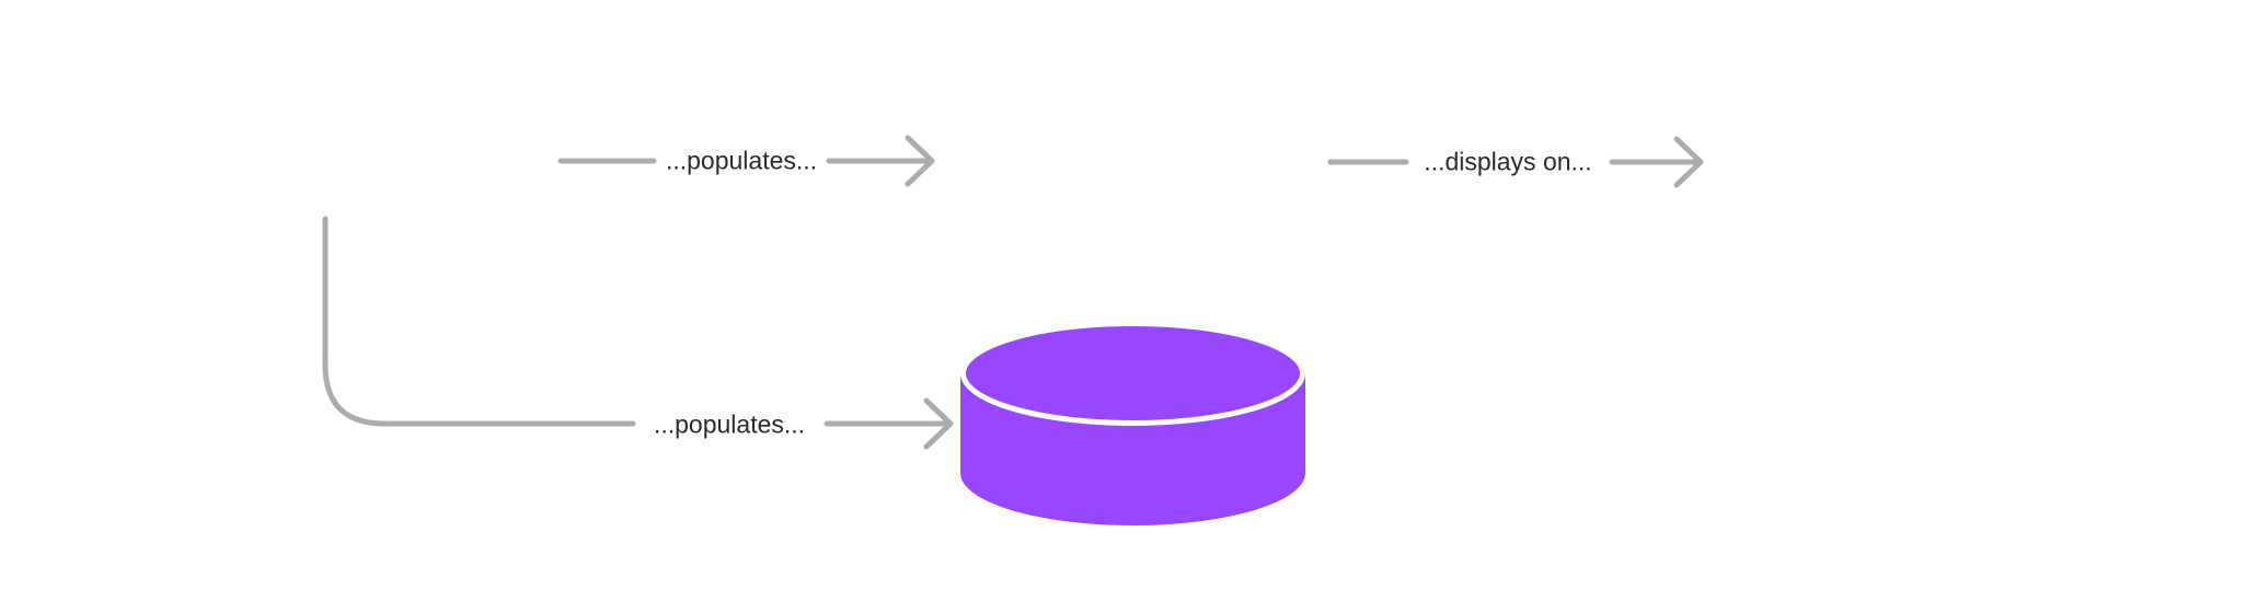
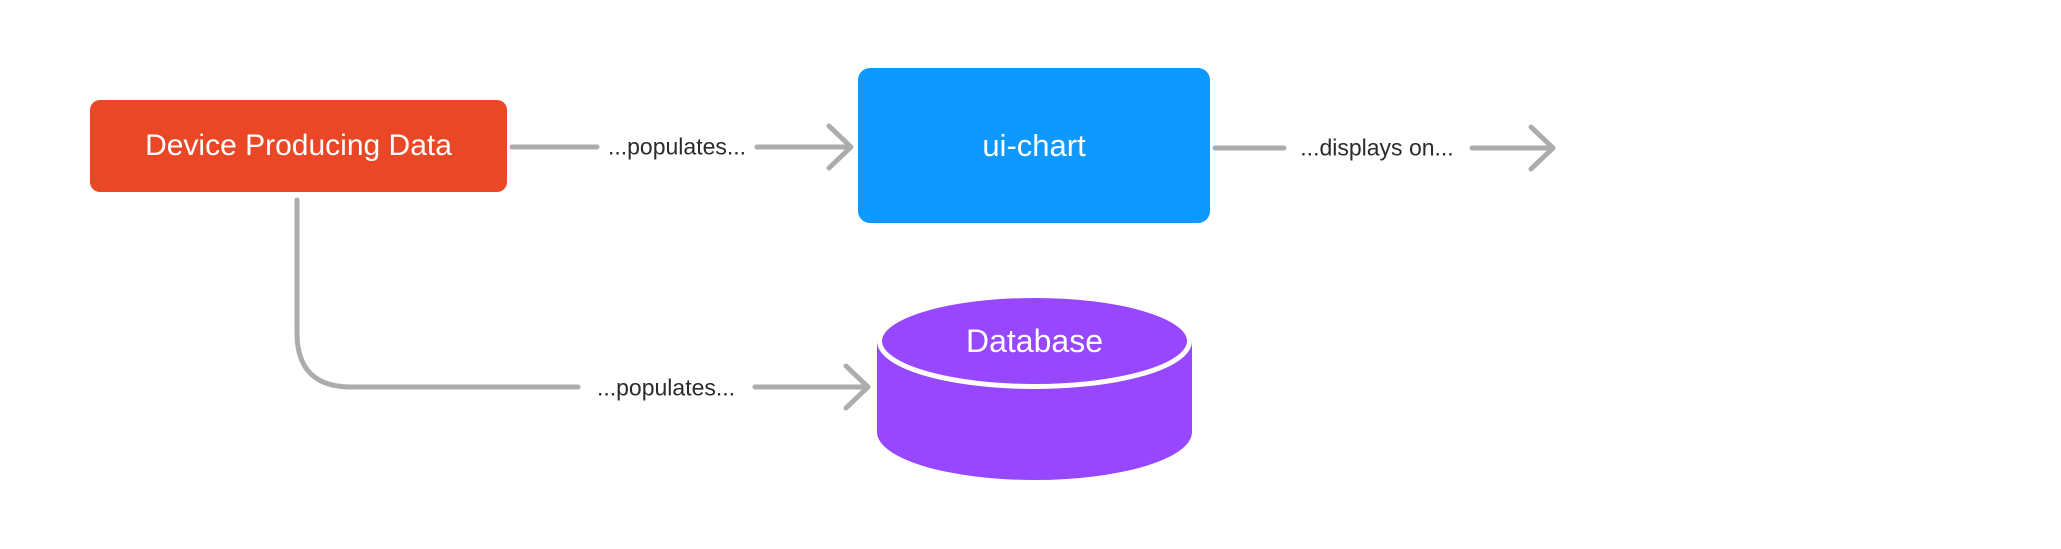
+ Device Producing Data
+ ui-chart
+ Database
  ...populates...
  ...displays on...
  ...populates...
